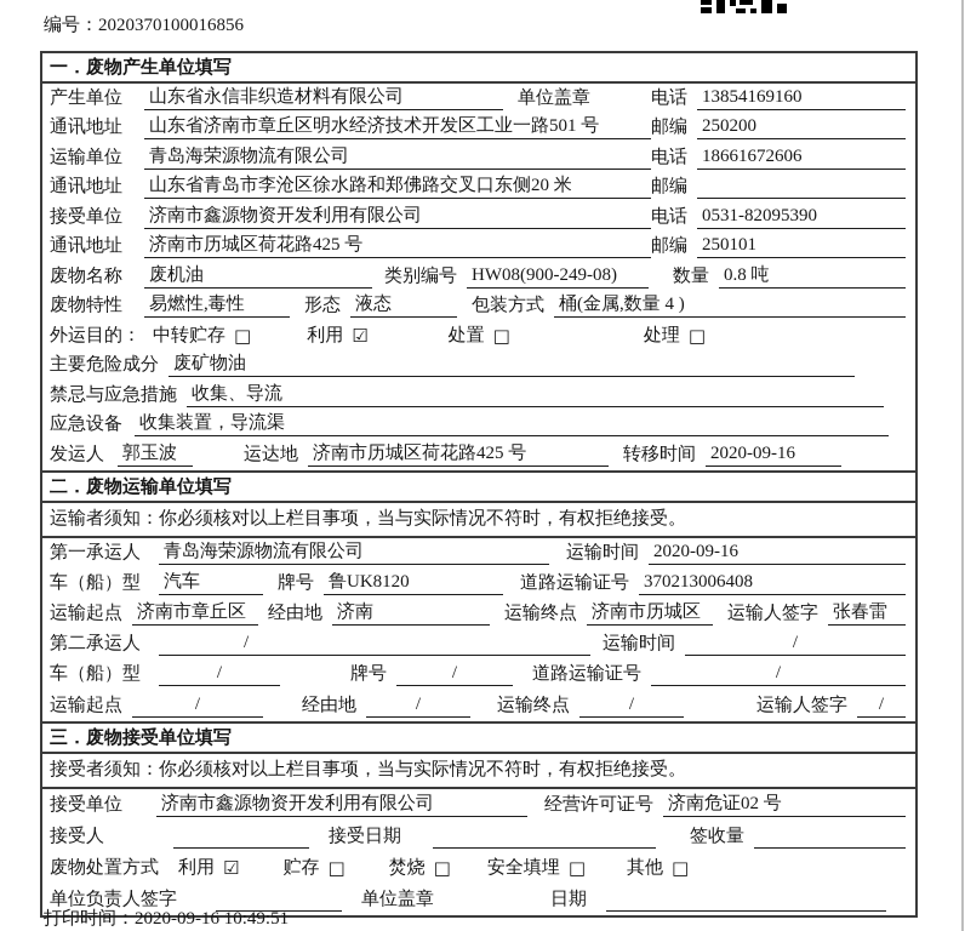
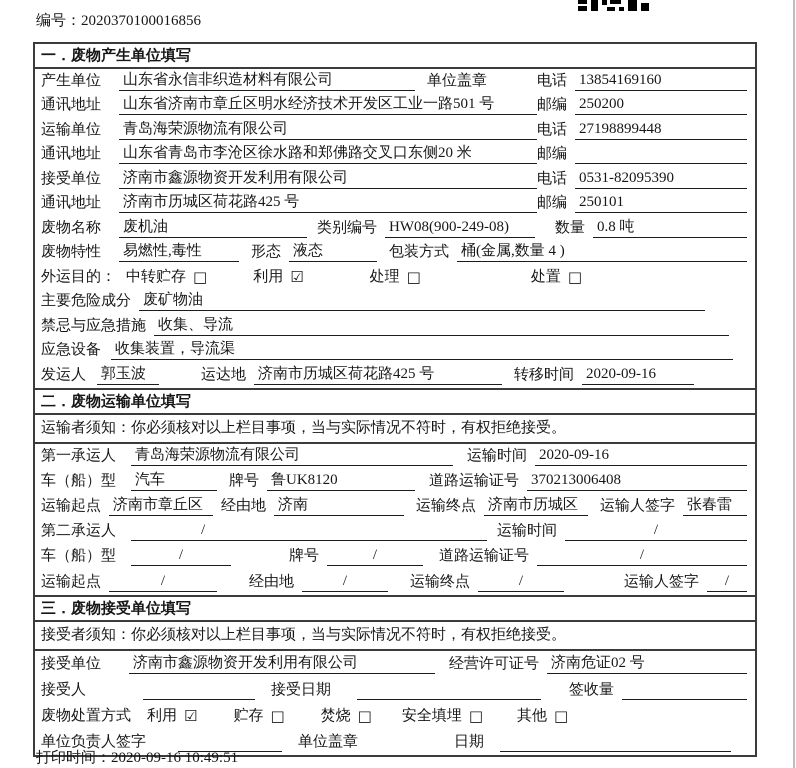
  编号：2020370100016856
  一．废物产生单位填写
  产生单位
  山东省永信非织造材料有限公司
  单位盖章
  电话
  13854169160
  通讯地址
  山东省济南市章丘区明水经济技术开发区工业一路501 号
  邮编
  250200
  运输单位
  青岛海荣源物流有限公司
  电话
- 18661672606
+ 27198899448
  通讯地址
  山东省青岛市李沧区徐水路和郑佛路交叉口东侧20 米
  邮编
  接受单位
  济南市鑫源物资开发利用有限公司
  电话
  0531-82095390
  通讯地址
  济南市历城区荷花路425 号
  邮编
  250101
  废物名称
  废机油
  类别编号
  HW08(900-249-08)
  数量
  0.8 吨
  废物特性
  易燃性,毒性
  形态
  液态
  包装方式
  桶(金属,数量 4 )
  外运目的：
  中转贮存
  □
  利用
  ☑
- 处置
+ 处理
  □
- 处理
+ 处置
  □
  主要危险成分
  废矿物油
  禁忌与应急措施
  收集、导流
  应急设备
  收集装置，导流渠
  发运人
  郭玉波
  运达地
  济南市历城区荷花路425 号
  转移时间
  2020-09-16
  二．废物运输单位填写
  运输者须知：
  你必须核对以上栏目事项，当与实际情况不符时，有权拒绝接受。
  第一承运人
  青岛海荣源物流有限公司
  运输时间
  2020-09-16
  车（船）型
  汽车
  牌号
  鲁UK8120
  道路运输证号
  370213006408
  运输起点
  济南市章丘区
  经由地
  济南
  运输终点
  济南市历城区
  运输人签字
  张春雷
  第二承运人
  /
  运输时间
  /
  车（船）型
  /
  牌号
  /
  道路运输证号
  /
  运输起点
  /
  经由地
  /
  运输终点
  /
  运输人签字
  /
  三．废物接受单位填写
  接受者须知：
  你必须核对以上栏目事项，当与实际情况不符时，有权拒绝接受。
  接受单位
  济南市鑫源物资开发利用有限公司
  经营许可证号
  济南危证02 号
  接受人
  接受日期
  签收量
  废物处置方式
  利用
  ☑
  贮存
  □
  焚烧
  □
  安全填埋
  □
  其他
  □
  单位负责人签字
  单位盖章
  日期
  打印时间：2020-09-16 10:49:51
